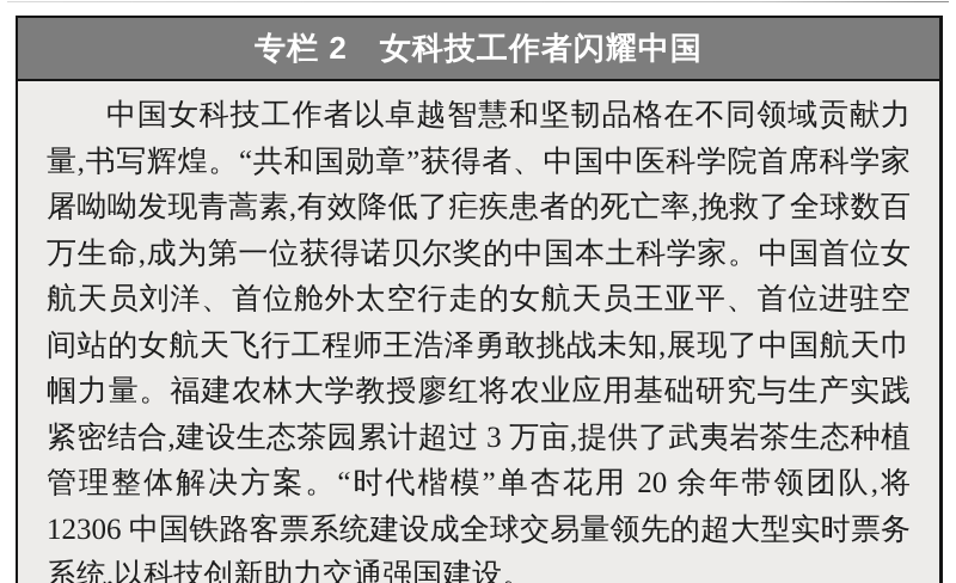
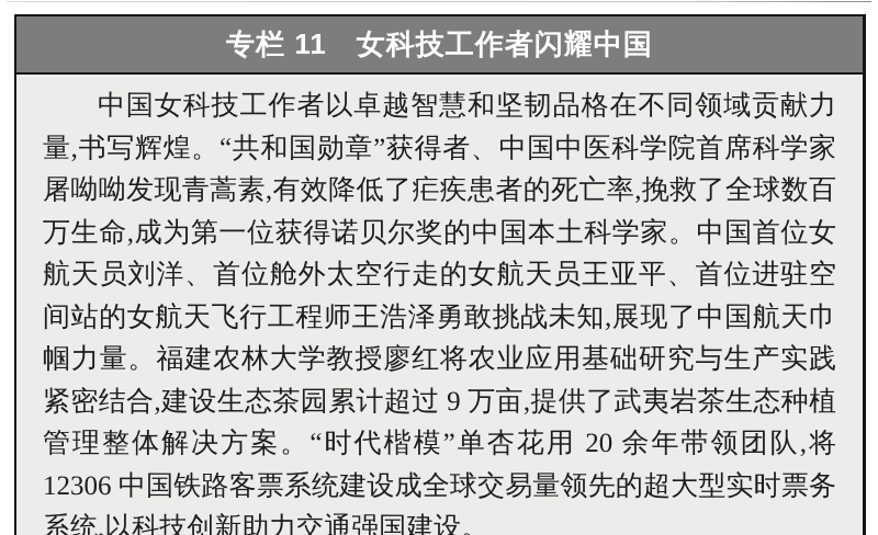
- 专栏 2 女科技工作者闪耀中国
+ 专栏 11 女科技工作者闪耀中国
- 中国女科技工作者以卓越智慧和坚韧品格在不同领域贡献力量,书写辉煌。“共和国勋章”获得者、中国中医科学院首席科学家屠呦呦发现青蒿素,有效降低了疟疾患者的死亡率,挽救了全球数百万生命,成为第一位获得诺贝尔奖的中国本土科学家。中国首位女航天员刘洋、首位舱外太空行走的女航天员王亚平、首位进驻空间站的女航天飞行工程师王浩泽勇敢挑战未知,展现了中国航天巾帼力量。福建农林大学教授廖红将农业应用基础研究与生产实践紧密结合,建设生态茶园累计超过 3 万亩,提供了武夷岩茶生态种植管理整体解决方案。“时代楷模”单杏花用 20 余年带领团队,将 12306 中国铁路客票系统建设成全球交易量领先的超大型实时票务系统,以科技创新助力交通强国建设。
+ 中国女科技工作者以卓越智慧和坚韧品格在不同领域贡献力量,书写辉煌。“共和国勋章”获得者、中国中医科学院首席科学家屠呦呦发现青蒿素,有效降低了疟疾患者的死亡率,挽救了全球数百万生命,成为第一位获得诺贝尔奖的中国本土科学家。中国首位女航天员刘洋、首位舱外太空行走的女航天员王亚平、首位进驻空间站的女航天飞行工程师王浩泽勇敢挑战未知,展现了中国航天巾帼力量。福建农林大学教授廖红将农业应用基础研究与生产实践紧密结合,建设生态茶园累计超过 9 万亩,提供了武夷岩茶生态种植管理整体解决方案。“时代楷模”单杏花用 20 余年带领团队,将 12306 中国铁路客票系统建设成全球交易量领先的超大型实时票务系统,以科技创新助力交通强国建设。
